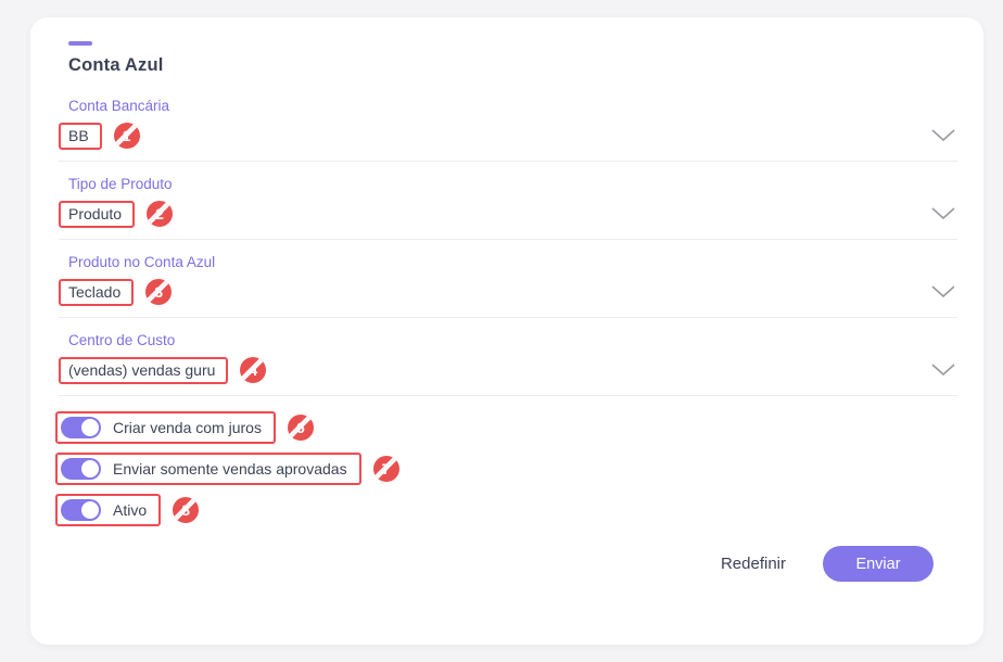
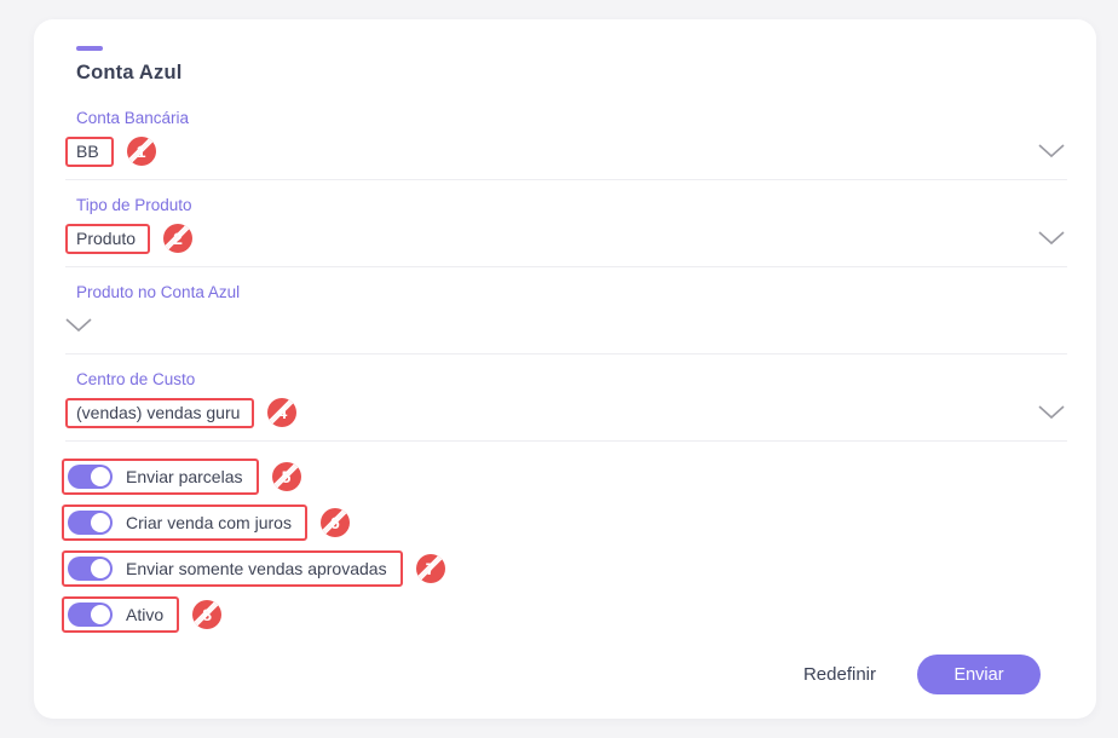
  Conta Azul
  Conta Bancária
  BB
  1
  Tipo de Produto
  Produto
  2
  Produto no Conta Azul
- Teclado
- 3
  Centro de Custo
  (vendas) vendas guru
  4
+ Enviar parcelas
+ 5
  Criar venda com juros
  6
  Enviar somente vendas aprovadas
  7
  Ativo
  8
  Redefinir
  Enviar
